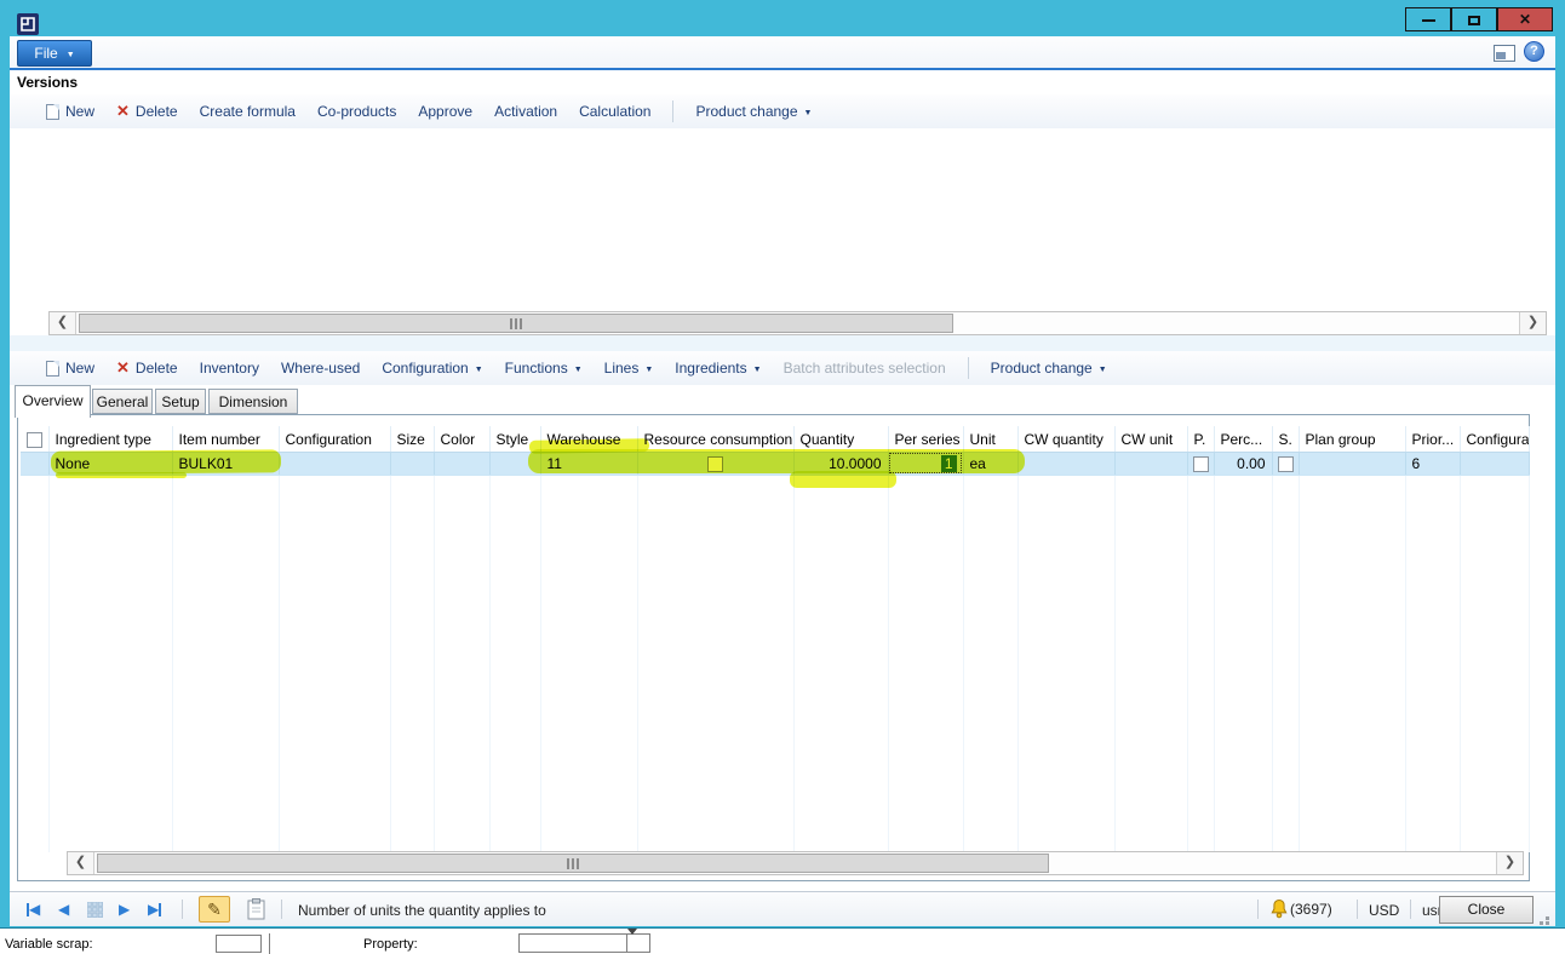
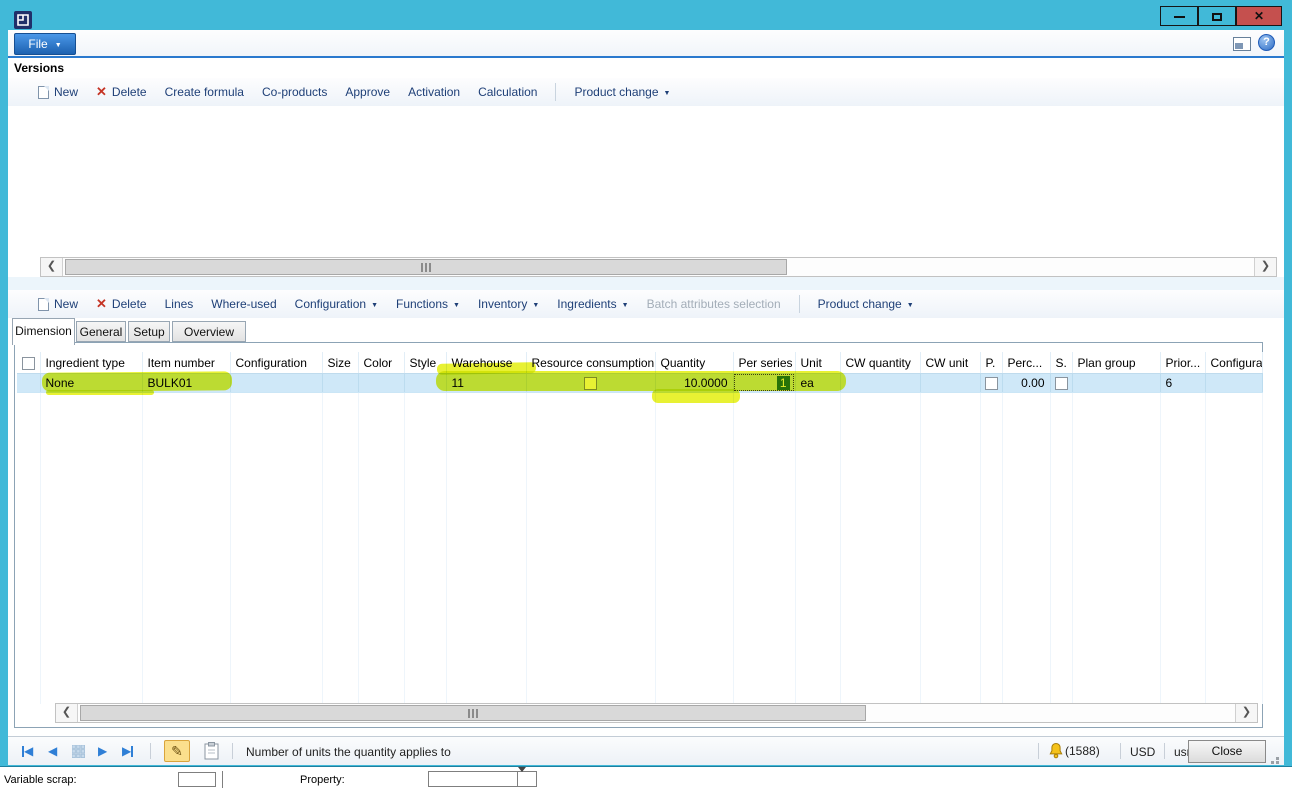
  ✕
  File
  ?
  Versions
  New
  ✕
  Delete
  Create formula
  Co-products
  Approve
  Activation
  Calculation
  Product change
  ❮
  ❯
  New
  ✕
  Delete
- Inventory
+ Lines
  Where-used
  Configuration
  Functions
- Lines
+ Inventory
  Ingredients
  Batch attributes selection
  Product change
- Overview
+ Dimension
  General
  Setup
- Dimension
+ Overview
  	Ingredient type	Item number	Configuration	Size	Color	Style	Warehouse	Resource consumption	Quantity	Per series	Unit	CW quantity	CW unit	P.	Perc...	S.	Plan group	Prior...	Configura
  	None	BULK01					11		10.0000	1	ea				0.00			6
  ❮
  ❯
  ◀
  ◀
  ▶
  ▶
  ✎
  Number of units the quantity applies to
- (3697)
+ (1588)
  USD
  Close
  Variable scrap:
  Property:
